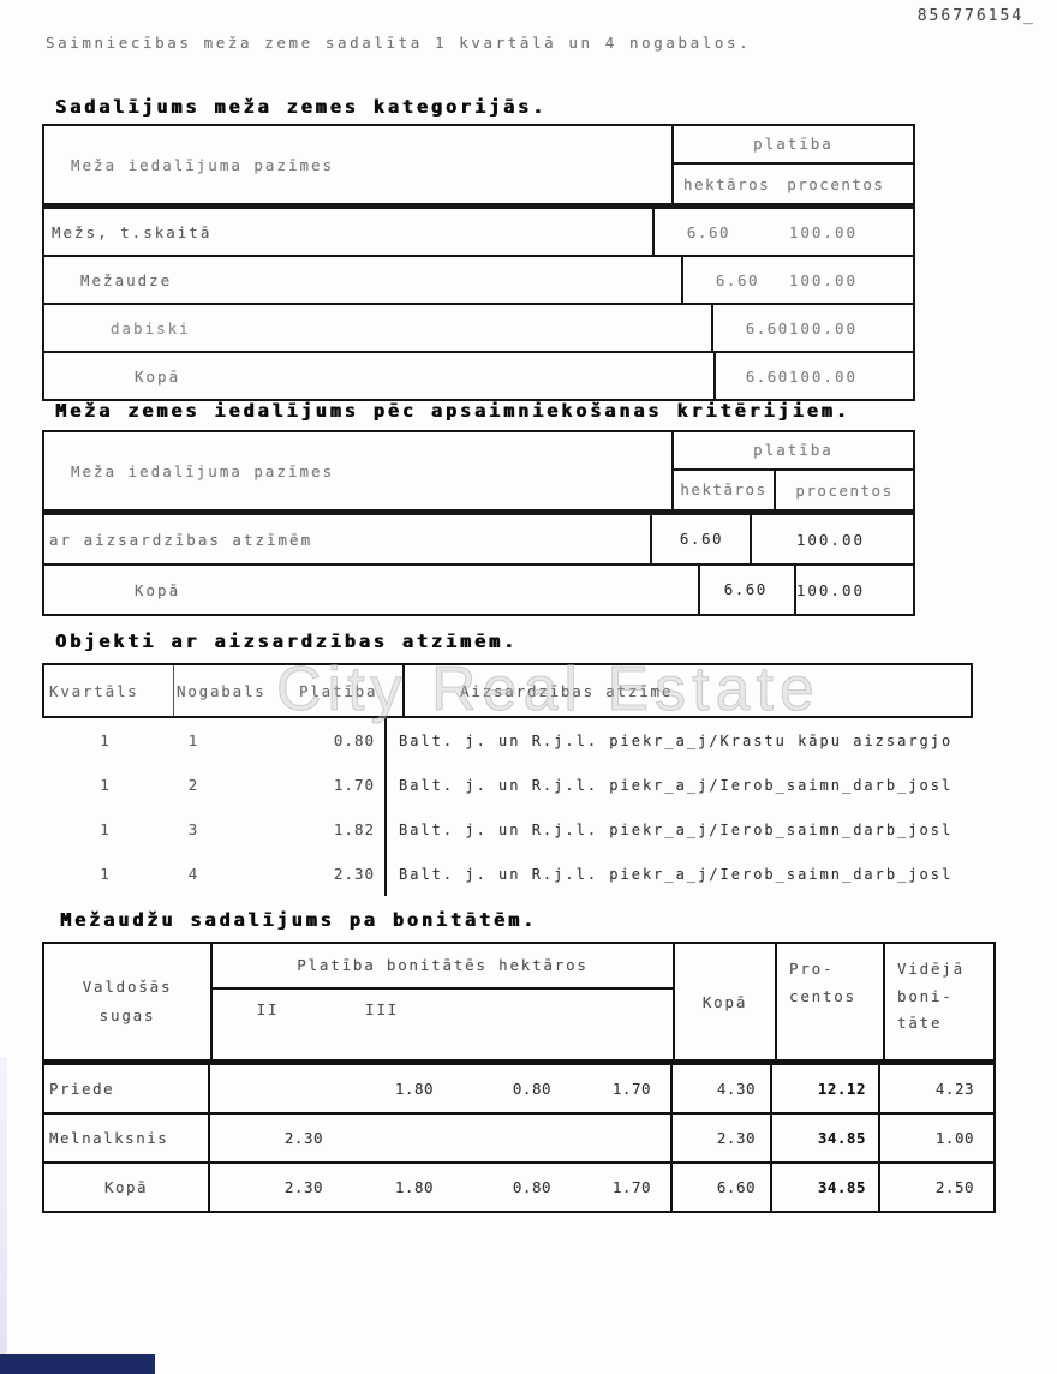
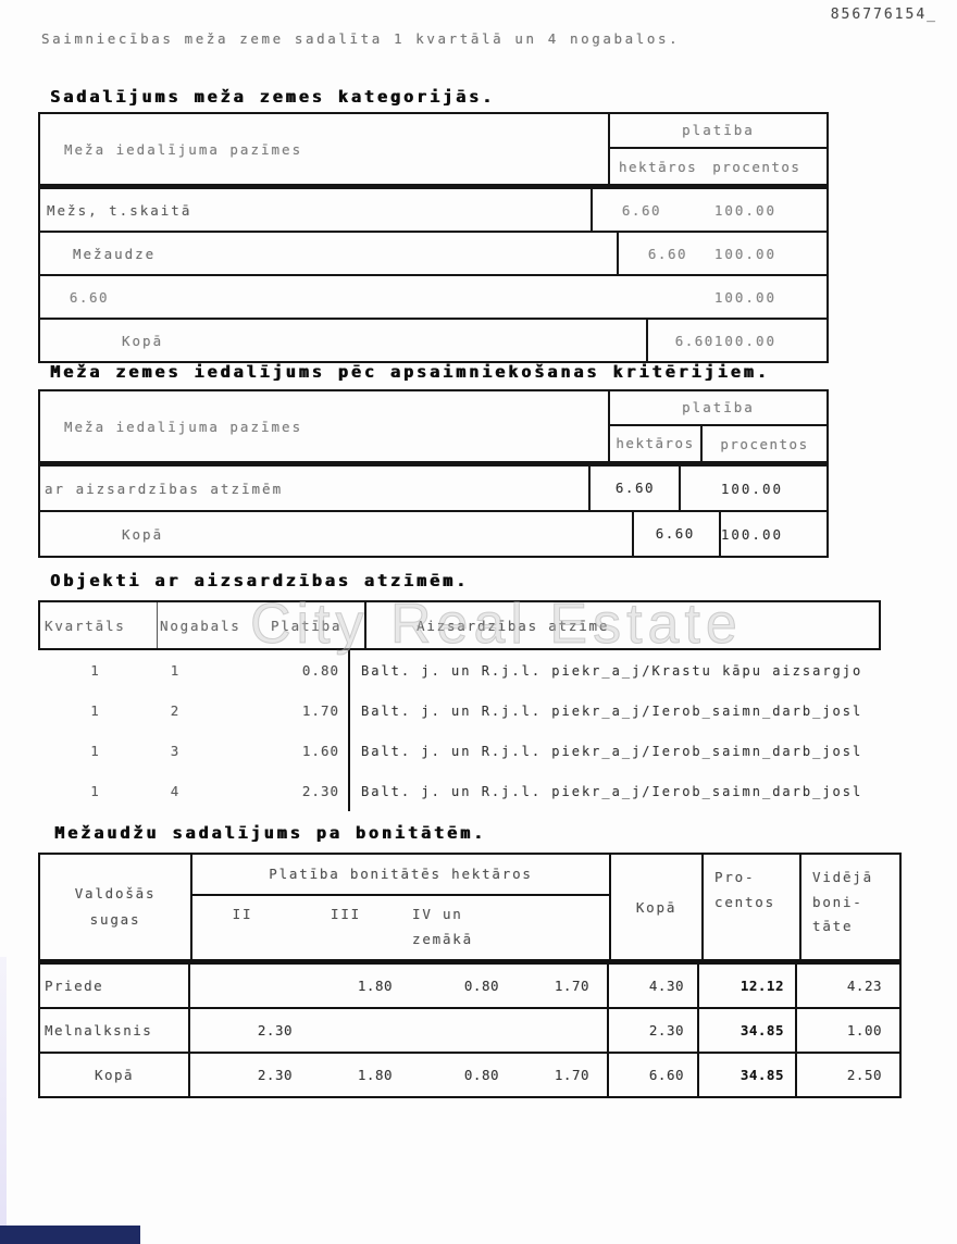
  856776154_
  Saimniecības meža zeme sadalīta 1 kvartālā un 4 nogabalos.
  Sadalījums meža zemes kategorijās.
  Meža iedalījuma pazīmes
  platība
  hektāros
  procentos
  Mežs, t.skaitā
  6.60
  100.00
  Mežaudze
  6.60
  100.00
- dabiski
  6.60
  100.00
  Kopā
  6.60
  100.00
  Meža zemes iedalījums pēc apsaimniekošanas kritērijiem.
  Meža iedalījuma pazīmes
  platība
  hektāros
  procentos
  ar aizsardzības atzīmēm
  6.60
  100.00
  Kopā
  6.60
  100.00
  Objekti ar aizsardzības atzīmēm.
  Kvartāls
  Nogabals
  Platība
  Aizsardzības atzīme
  1
  1
  0.80
  Balt. j. un R.j.l. piekr_a_j/Krastu kāpu aizsargjo
  1
  2
  1.70
  Balt. j. un R.j.l. piekr_a_j/Ierob_saimn_darb_josl
  1
  3
- 1.82
+ 1.60
  Balt. j. un R.j.l. piekr_a_j/Ierob_saimn_darb_josl
  1
  4
  2.30
  Balt. j. un R.j.l. piekr_a_j/Ierob_saimn_darb_josl
  Mežaudžu sadalījums pa bonitātēm.
  Valdošās
  sugas
  Platība bonitātēs hektāros
  II
  III
+ IV un
+ zemākā
  Kopā
  Pro-
  centos
  Vidējā
  boni-
  tāte
  Priede
  1.80
  0.80
  1.70
  4.30
  12.12
  4.23
  Melnalksnis
  2.30
  2.30
  34.85
  1.00
  Kopā
  2.30
  1.80
  0.80
  1.70
  6.60
  34.85
  2.50
  City Real Estate
